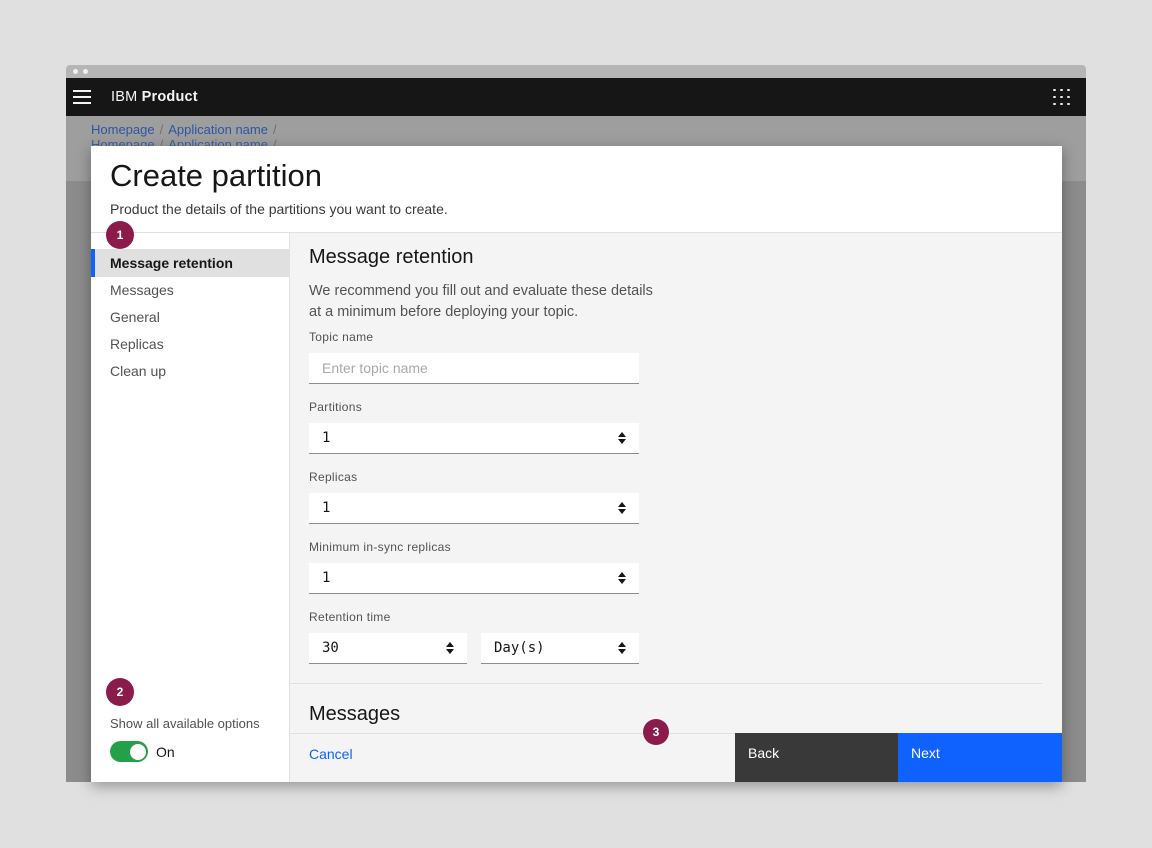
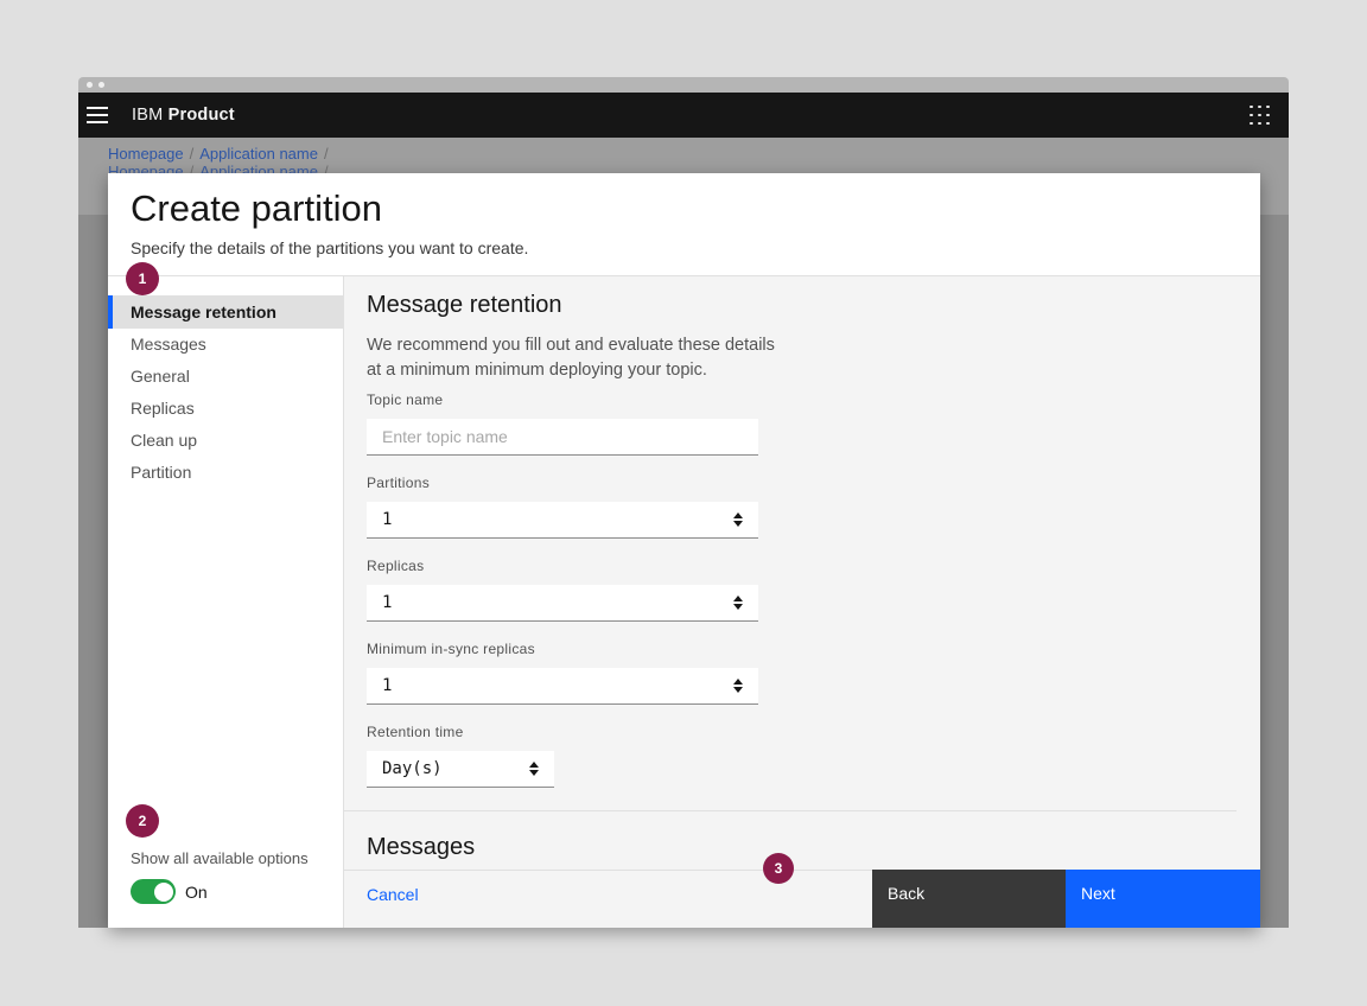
  IBM Product
  Homepage / Application name /
  Homepage / Application name /
  1
  2
  3
  Create partition
- Product the details of the partitions you want to create.
+ Specify the details of the partitions you want to create.
  Message retention
  Messages
  General
  Replicas
  Clean up
+ Partition
  Show all available options
  On
  Message retention
- We recommend you fill out and evaluate these details at a minimum before deploying your topic.
+ We recommend you fill out and evaluate these details at a minimum minimum deploying your topic.
  Topic name
  Enter topic name
  Partitions
  1
  Replicas
  1
  Minimum in-sync replicas
  1
  Retention time
- 30
  Day(s)
  Messages
  Cancel
  Back
  Next
